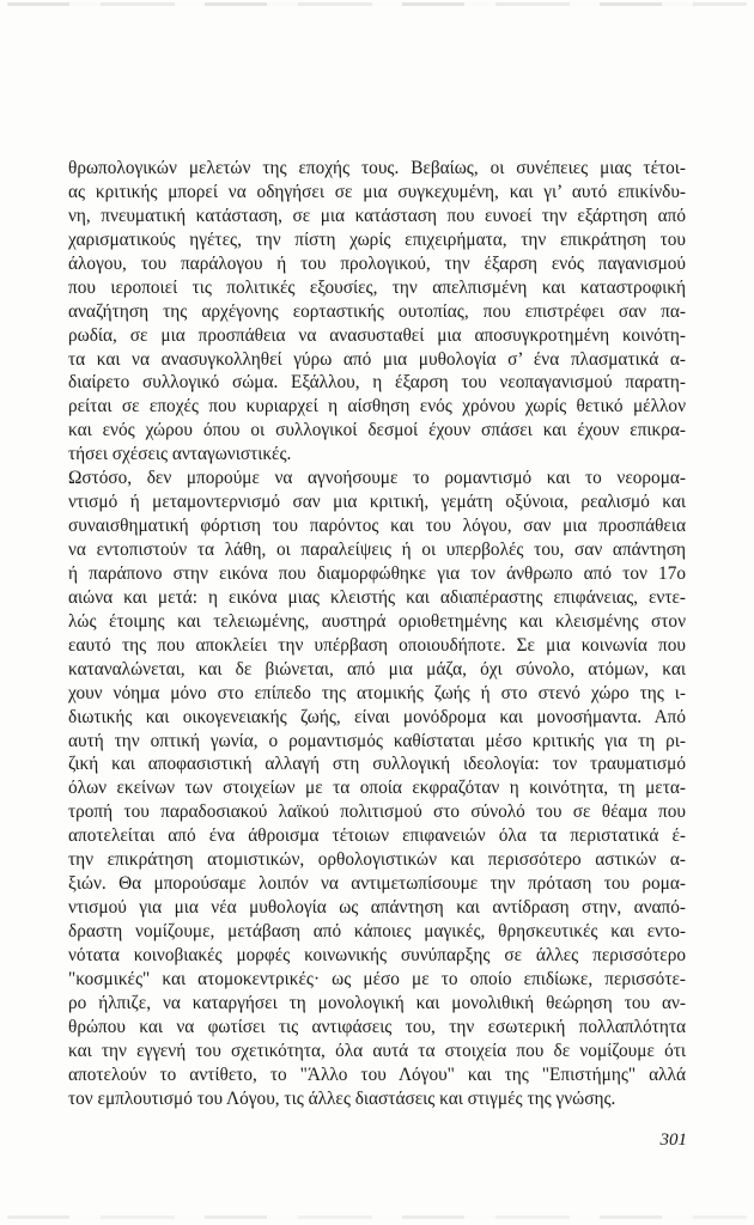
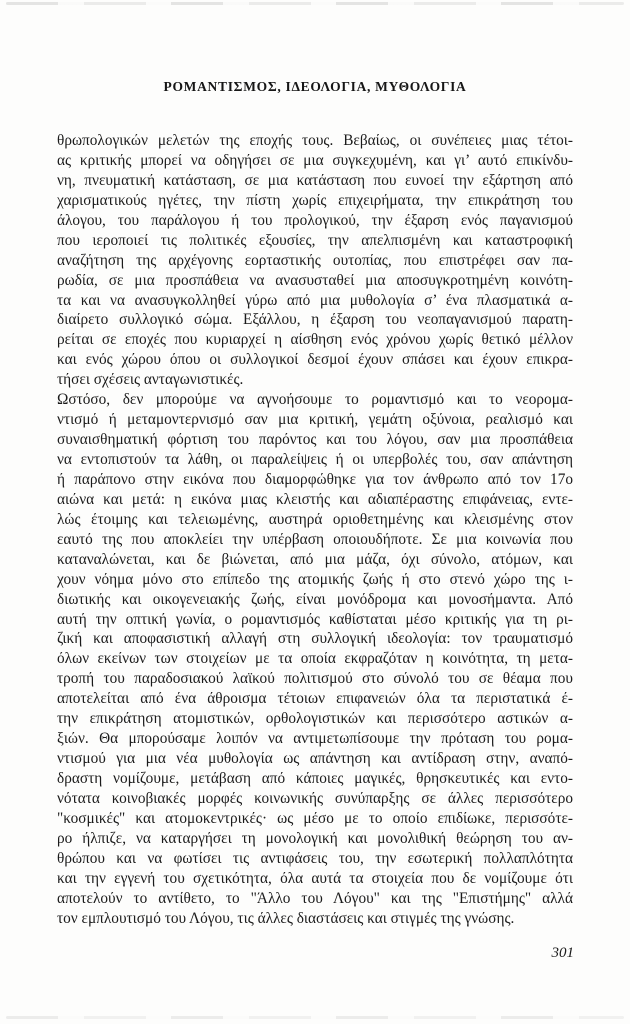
+ ΡΟΜΑΝΤΙΣΜΟΣ, ΙΔΕΟΛΟΓΙΑ, ΜΥΘΟΛΟΓΙΑ
  θρωπολογικών μελετών της εποχής τους. Βεβαίως, οι συνέπειες μιας τέτοι-
  ας κριτικής μπορεί να οδηγήσει σε μια συγκεχυμένη, και γι’ αυτό επικίνδυ-
  νη, πνευματική κατάσταση, σε μια κατάσταση που ευνοεί την εξάρτηση από
  χαρισματικούς ηγέτες, την πίστη χωρίς επιχειρήματα, την επικράτηση του
  άλογου, του παράλογου ή του προλογικού, την έξαρση ενός παγανισμού
  που ιεροποιεί τις πολιτικές εξουσίες, την απελπισμένη και καταστροφική
  αναζήτηση της αρχέγονης εορταστικής ουτοπίας, που επιστρέφει σαν πα-
  ρωδία, σε μια προσπάθεια να ανασυσταθεί μια αποσυγκροτημένη κοινότη-
  τα και να ανασυγκολληθεί γύρω από μια μυθολογία σ’ ένα πλασματικά α-
  διαίρετο συλλογικό σώμα. Εξάλλου, η έξαρση του νεοπαγανισμού παρατη-
  ρείται σε εποχές που κυριαρχεί η αίσθηση ενός χρόνου χωρίς θετικό μέλλον
  και ενός χώρου όπου οι συλλογικοί δεσμοί έχουν σπάσει και έχουν επικρα-
  τήσει σχέσεις ανταγωνιστικές.
  Ωστόσο, δεν μπορούμε να αγνοήσουμε το ρομαντισμό και το νεορομα-
  ντισμό ή μεταμοντερνισμό σαν μια κριτική, γεμάτη οξύνοια, ρεαλισμό και
  συναισθηματική φόρτιση του παρόντος και του λόγου, σαν μια προσπάθεια
  να εντοπιστούν τα λάθη, οι παραλείψεις ή οι υπερβολές του, σαν απάντηση
  ή παράπονο στην εικόνα που διαμορφώθηκε για τον άνθρωπο από τον 17ο
  αιώνα και μετά: η εικόνα μιας κλειστής και αδιαπέραστης επιφάνειας, εντε-
  λώς έτοιμης και τελειωμένης, αυστηρά οριοθετημένης και κλεισμένης στον
  εαυτό της που αποκλείει την υπέρβαση οποιουδήποτε. Σε μια κοινωνία που
  καταναλώνεται, και δε βιώνεται, από μια μάζα, όχι σύνολο, ατόμων, και
  χουν νόημα μόνο στο επίπεδο της ατομικής ζωής ή στο στενό χώρο της ι-
  διωτικής και οικογενειακής ζωής, είναι μονόδρομα και μονοσήμαντα. Από
  αυτή την οπτική γωνία, ο ρομαντισμός καθίσταται μέσο κριτικής για τη ρι-
  ζική και αποφασιστική αλλαγή στη συλλογική ιδεολογία: τον τραυματισμό
  όλων εκείνων των στοιχείων με τα οποία εκφραζόταν η κοινότητα, τη μετα-
  τροπή του παραδοσιακού λαϊκού πολιτισμού στο σύνολό του σε θέαμα που
  αποτελείται από ένα άθροισμα τέτοιων επιφανειών όλα τα περιστατικά έ-
  την επικράτηση ατομιστικών, ορθολογιστικών και περισσότερο αστικών α-
  ξιών. Θα μπορούσαμε λοιπόν να αντιμετωπίσουμε την πρόταση του ρομα-
  ντισμού για μια νέα μυθολογία ως απάντηση και αντίδραση στην, αναπό-
  δραστη νομίζουμε, μετάβαση από κάποιες μαγικές, θρησκευτικές και εντο-
  νότατα κοινοβιακές μορφές κοινωνικής συνύπαρξης σε άλλες περισσότερο
  "κοσμικές" και ατομοκεντρικές· ως μέσο με το οποίο επιδίωκε, περισσότε-
  ρο ήλπιζε, να καταργήσει τη μονολογική και μονολιθική θεώρηση του αν-
  θρώπου και να φωτίσει τις αντιφάσεις του, την εσωτερική πολλαπλότητα
  και την εγγενή του σχετικότητα, όλα αυτά τα στοιχεία που δε νομίζουμε ότι
  αποτελούν το αντίθετο, το "Άλλο του Λόγου" και της "Επιστήμης" αλλά
  τον εμπλουτισμό του Λόγου, τις άλλες διαστάσεις και στιγμές της γνώσης.
  301
